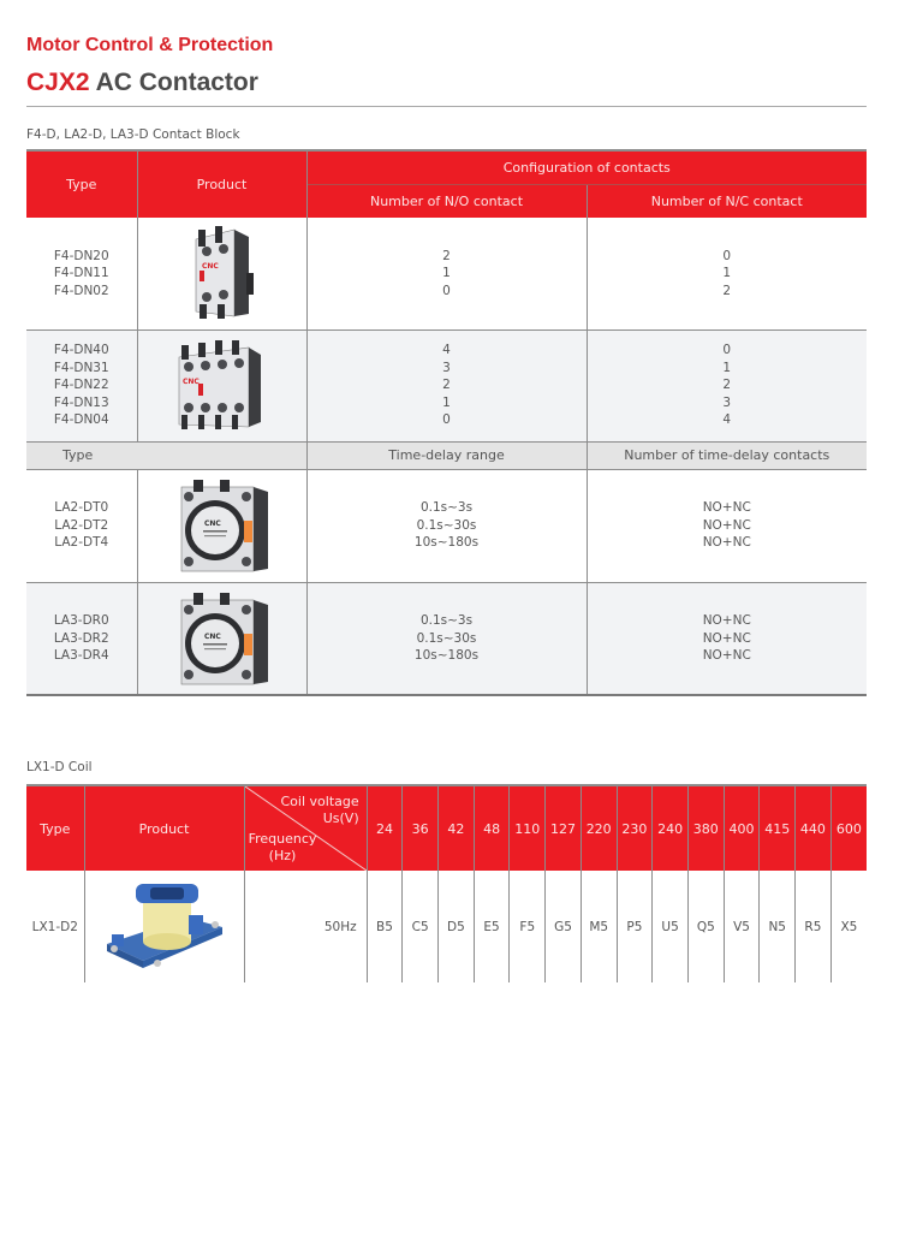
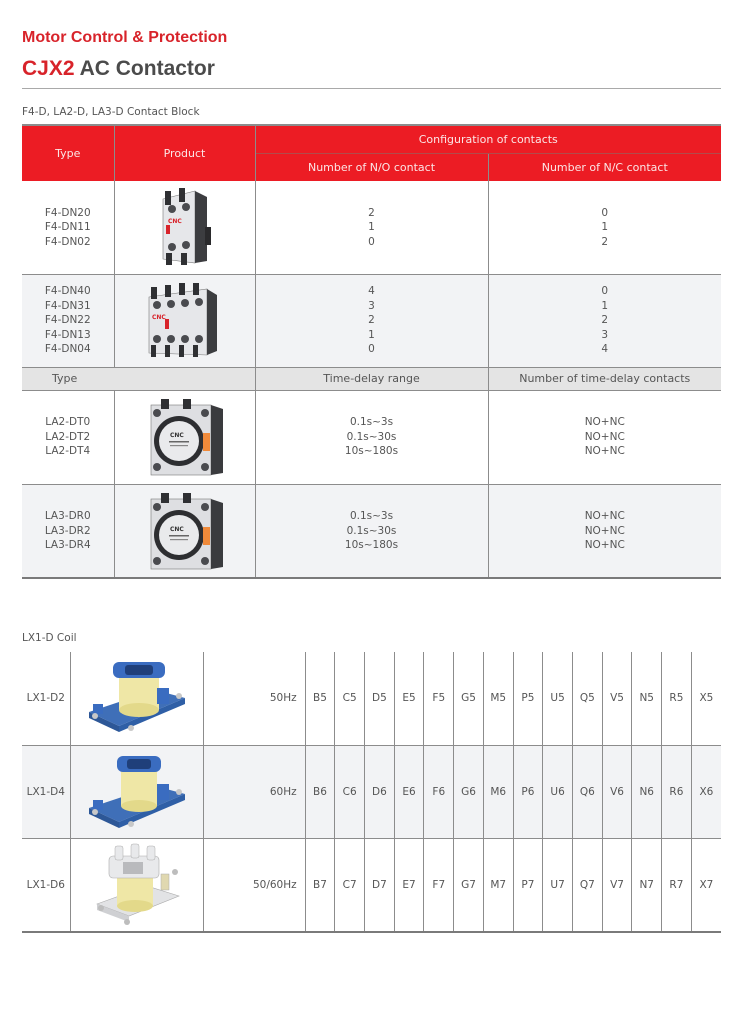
  Motor Control & Protection
  CJX2 AC Contactor
  F4-D, LA2-D, LA3-D Contact Block
  Type	Product	Configuration of contacts
  Number of N/O contact	Number of N/C contact
  F4-DN20 F4-DN11 F4-DN02		2 1 0	0 1 2
  F4-DN40 F4-DN31 F4-DN22 F4-DN13 F4-DN04		4 3 2 1 0	0 1 2 3 4
  Type	Time-delay range	Number of time-delay contacts
  LA2-DT0 LA2-DT2 LA2-DT4		0.1s~3s 0.1s~30s 10s~180s	NO+NC NO+NC NO+NC
  LA3-DR0 LA3-DR2 LA3-DR4		0.1s~3s 0.1s~30s 10s~180s	NO+NC NO+NC NO+NC
  LX1-D Coil
- Type	Product	Coil voltage Us(V) Frequency (Hz)	24	36	42	48	110	127	220	230	240	380	400	415	440	600
  LX1-D2		50Hz	B5	C5	D5	E5	F5	G5	M5	P5	U5	Q5	V5	N5	R5	X5
+ LX1-D4		60Hz	B6	C6	D6	E6	F6	G6	M6	P6	U6	Q6	V6	N6	R6	X6
+ LX1-D6		50/60Hz	B7	C7	D7	E7	F7	G7	M7	P7	U7	Q7	V7	N7	R7	X7
